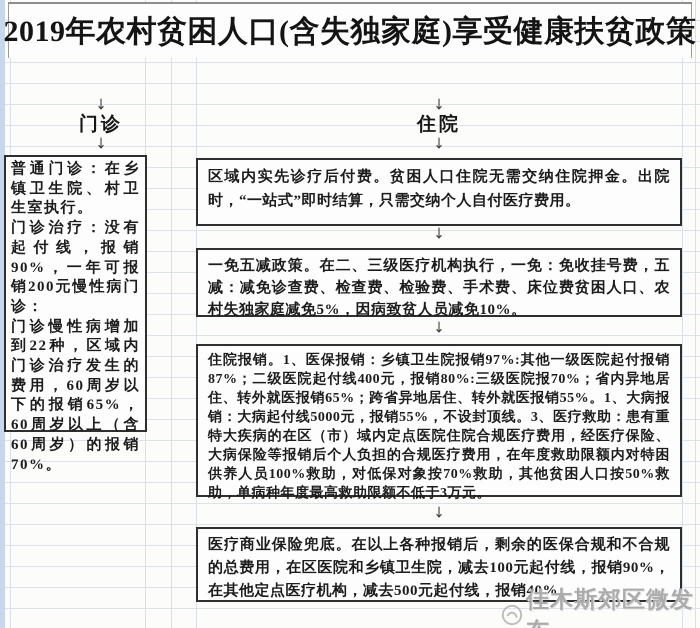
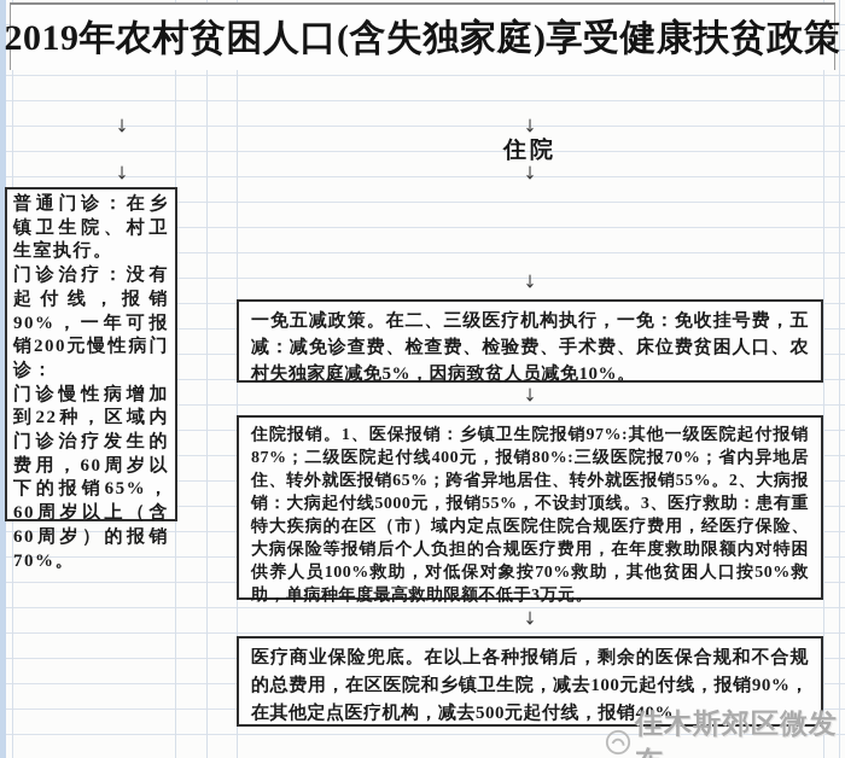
  2019年农村贫困人口(含失独家庭)享受健康扶贫政策
  ↓
- 门诊
  ↓
  普通门诊：在乡镇卫生院、村卫生室执行。
  门诊治疗：没有起付线，报销90%，一年可报销200元慢性病门诊：
  门诊慢性病增加到22种，区域内门诊治疗发生的费用，60周岁以下的报销65%，60周岁以上（含60周岁）的报销70%。
  ↓
  住院
  ↓
- 区域内实先诊疗后付费。贫困人口住院无需交纳住院押金。出院时，“一站式”即时结算，只需交纳个人自付医疗费用。
  ↓
  一免五减政策。在二、三级医疗机构执行，一免：免收挂号费，五减：减免诊查费、检查费、检验费、手术费、床位费贫困人口、农村失独家庭减免5%，因病致贫人员减免10%。
  ↓
- 住院报销。1、医保报销：乡镇卫生院报销97%:其他一级医院起付报销87%；二级医院起付线400元，报销80%:三级医院报70%；省内异地居住、转外就医报销65%；跨省异地居住、转外就医报销55%。1、大病报销：大病起付线5000元，报销55%，不设封顶线。3、医疗救助：患有重特大疾病的在区（市）域内定点医院住院合规医疗费用，经医疗保险、大病保险等报销后个人负担的合规医疗费用，在年度救助限额内对特困供养人员100%救助，对低保对象按70%救助，其他贫困人口按50%救助，单病种年度最高救助限额不低于3万元。
+ 住院报销。1、医保报销：乡镇卫生院报销97%:其他一级医院起付报销87%；二级医院起付线400元，报销80%:三级医院报70%；省内异地居住、转外就医报销65%；跨省异地居住、转外就医报销55%。2、大病报销：大病起付线5000元，报销55%，不设封顶线。3、医疗救助：患有重特大疾病的在区（市）域内定点医院住院合规医疗费用，经医疗保险、大病保险等报销后个人负担的合规医疗费用，在年度救助限额内对特困供养人员100%救助，对低保对象按70%救助，其他贫困人口按50%救助，单病种年度最高救助限额不低于3万元。
  ↓
  医疗商业保险兜底。在以上各种报销后，剩余的医保合规和不合规的总费用，在区医院和乡镇卫生院，减去100元起付线，报销90%，在其他定点医疗机构，减去500元起付线，报销40%
  佳木斯郊区微发
